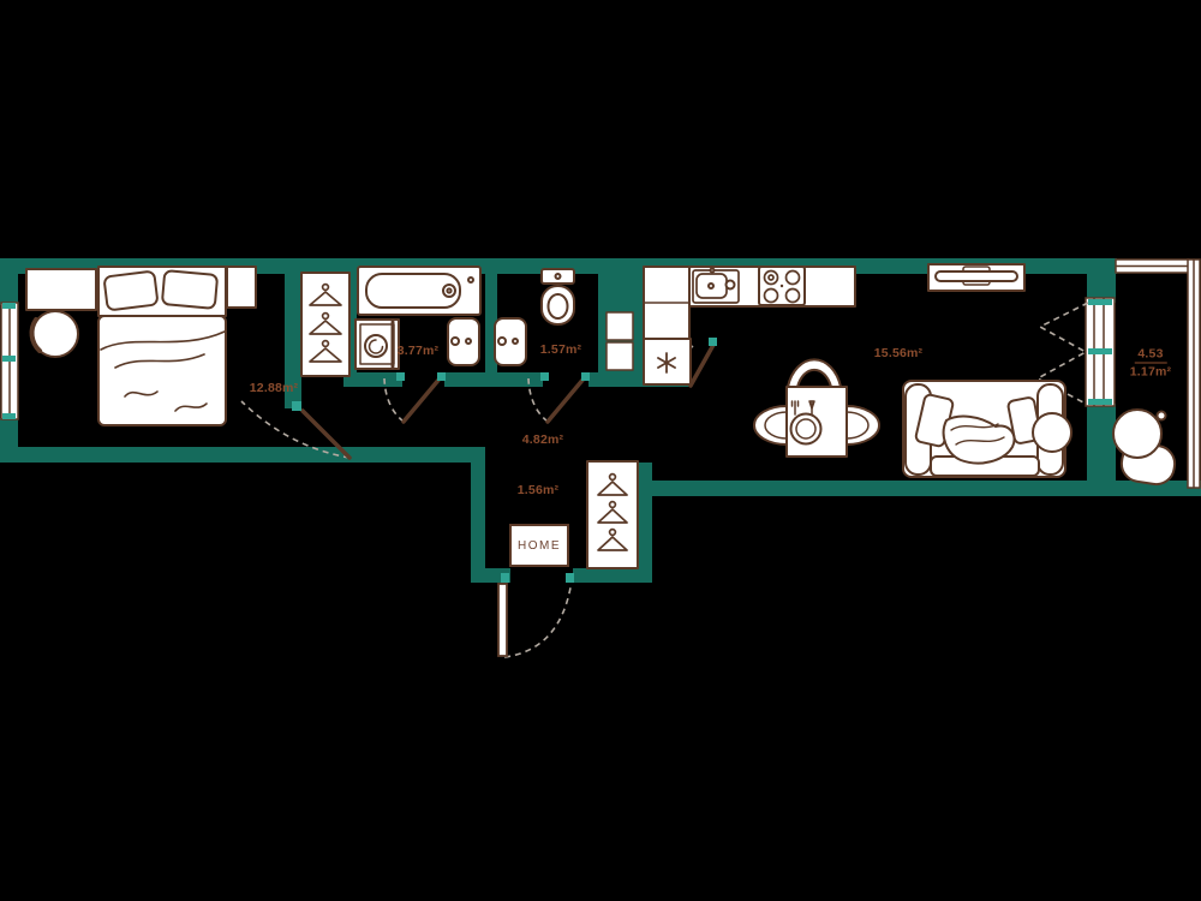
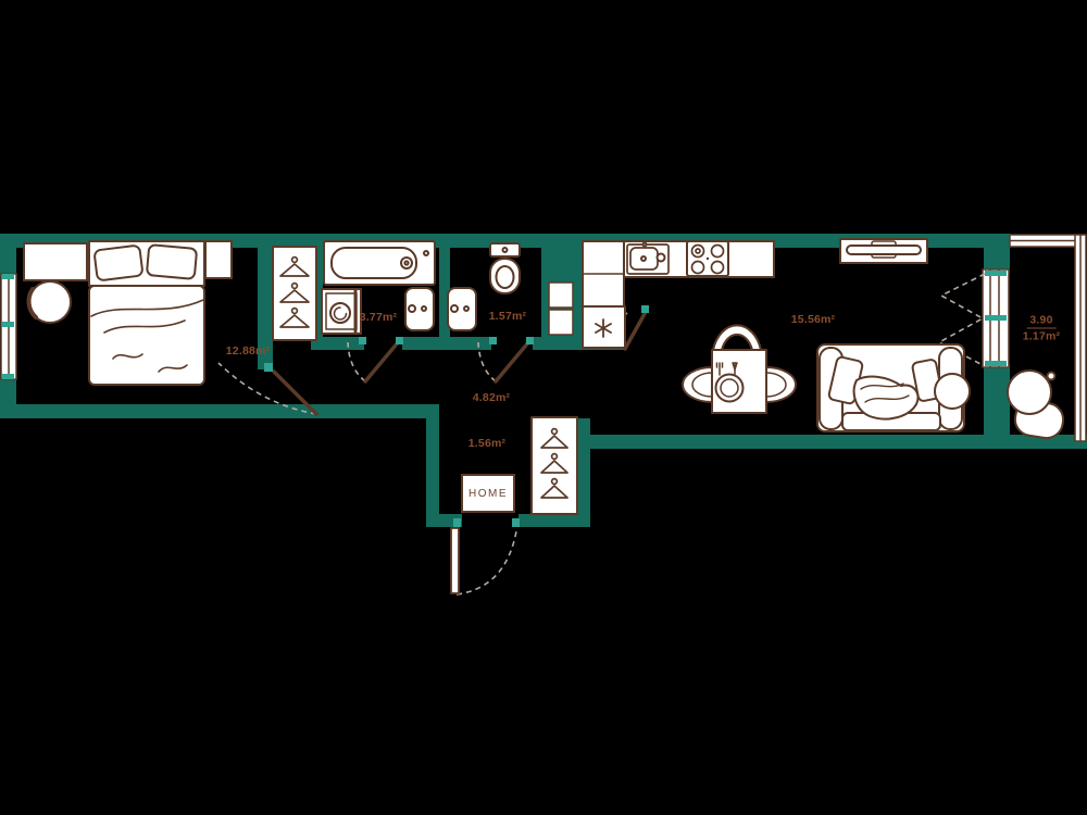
  12.88m²
  3.77m²
  1.57m²
  15.56m²
  4.82m²
  1.56m²
- 4.53
+ 3.90
  1.17m²
  HOME
